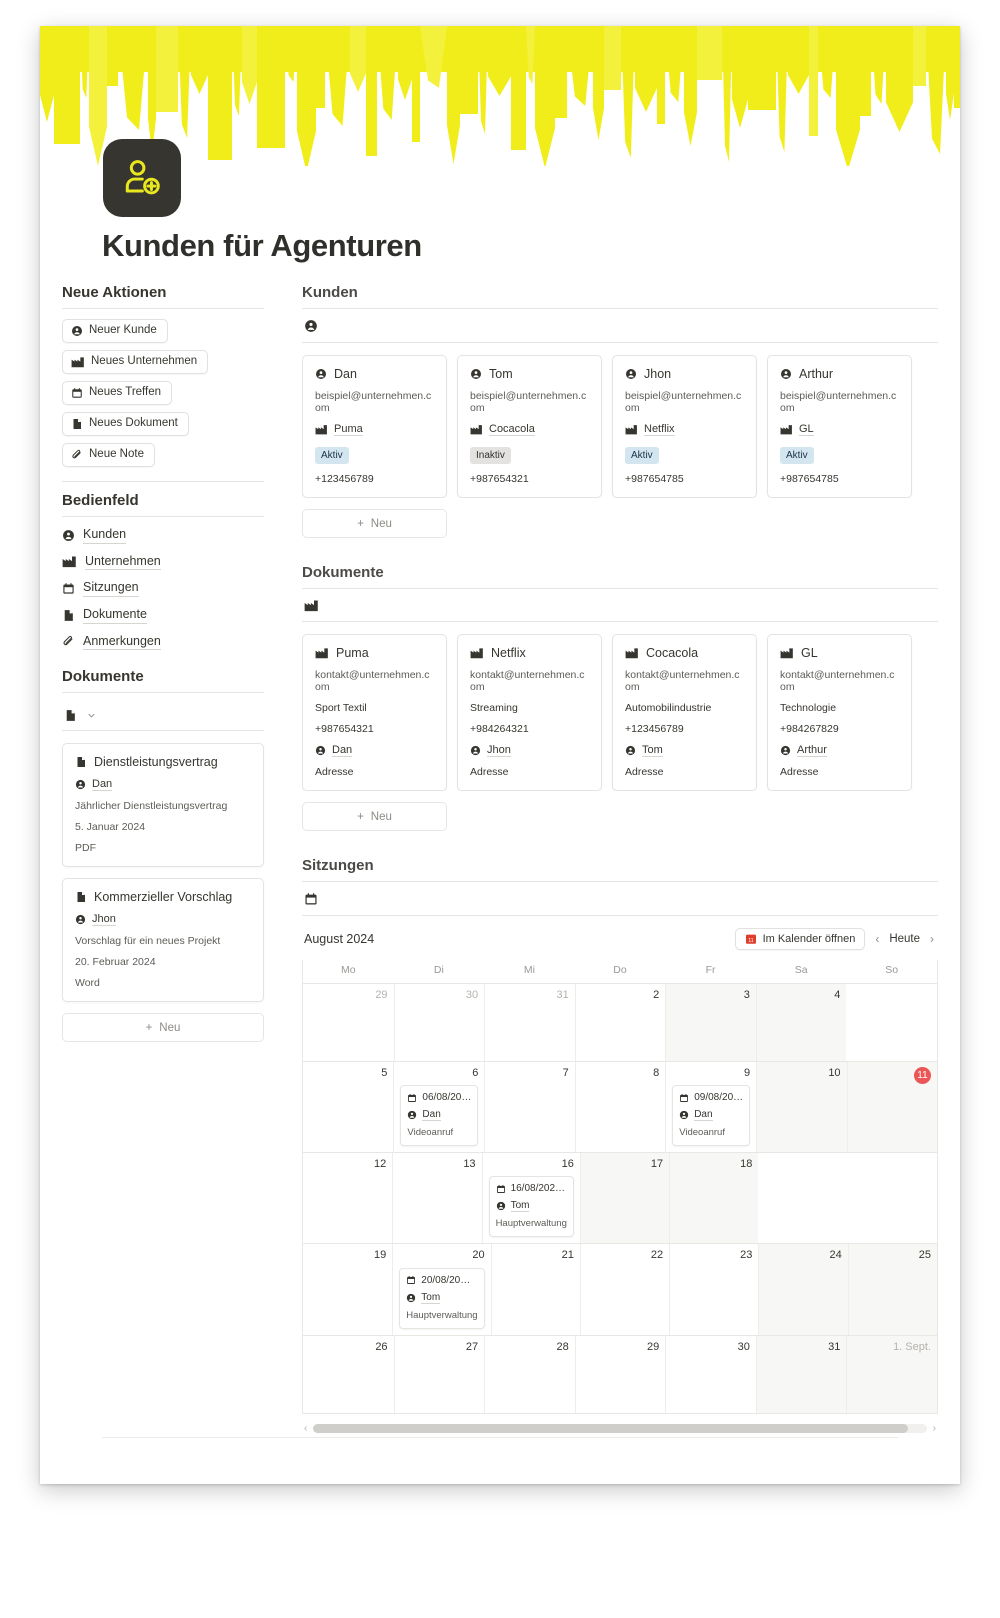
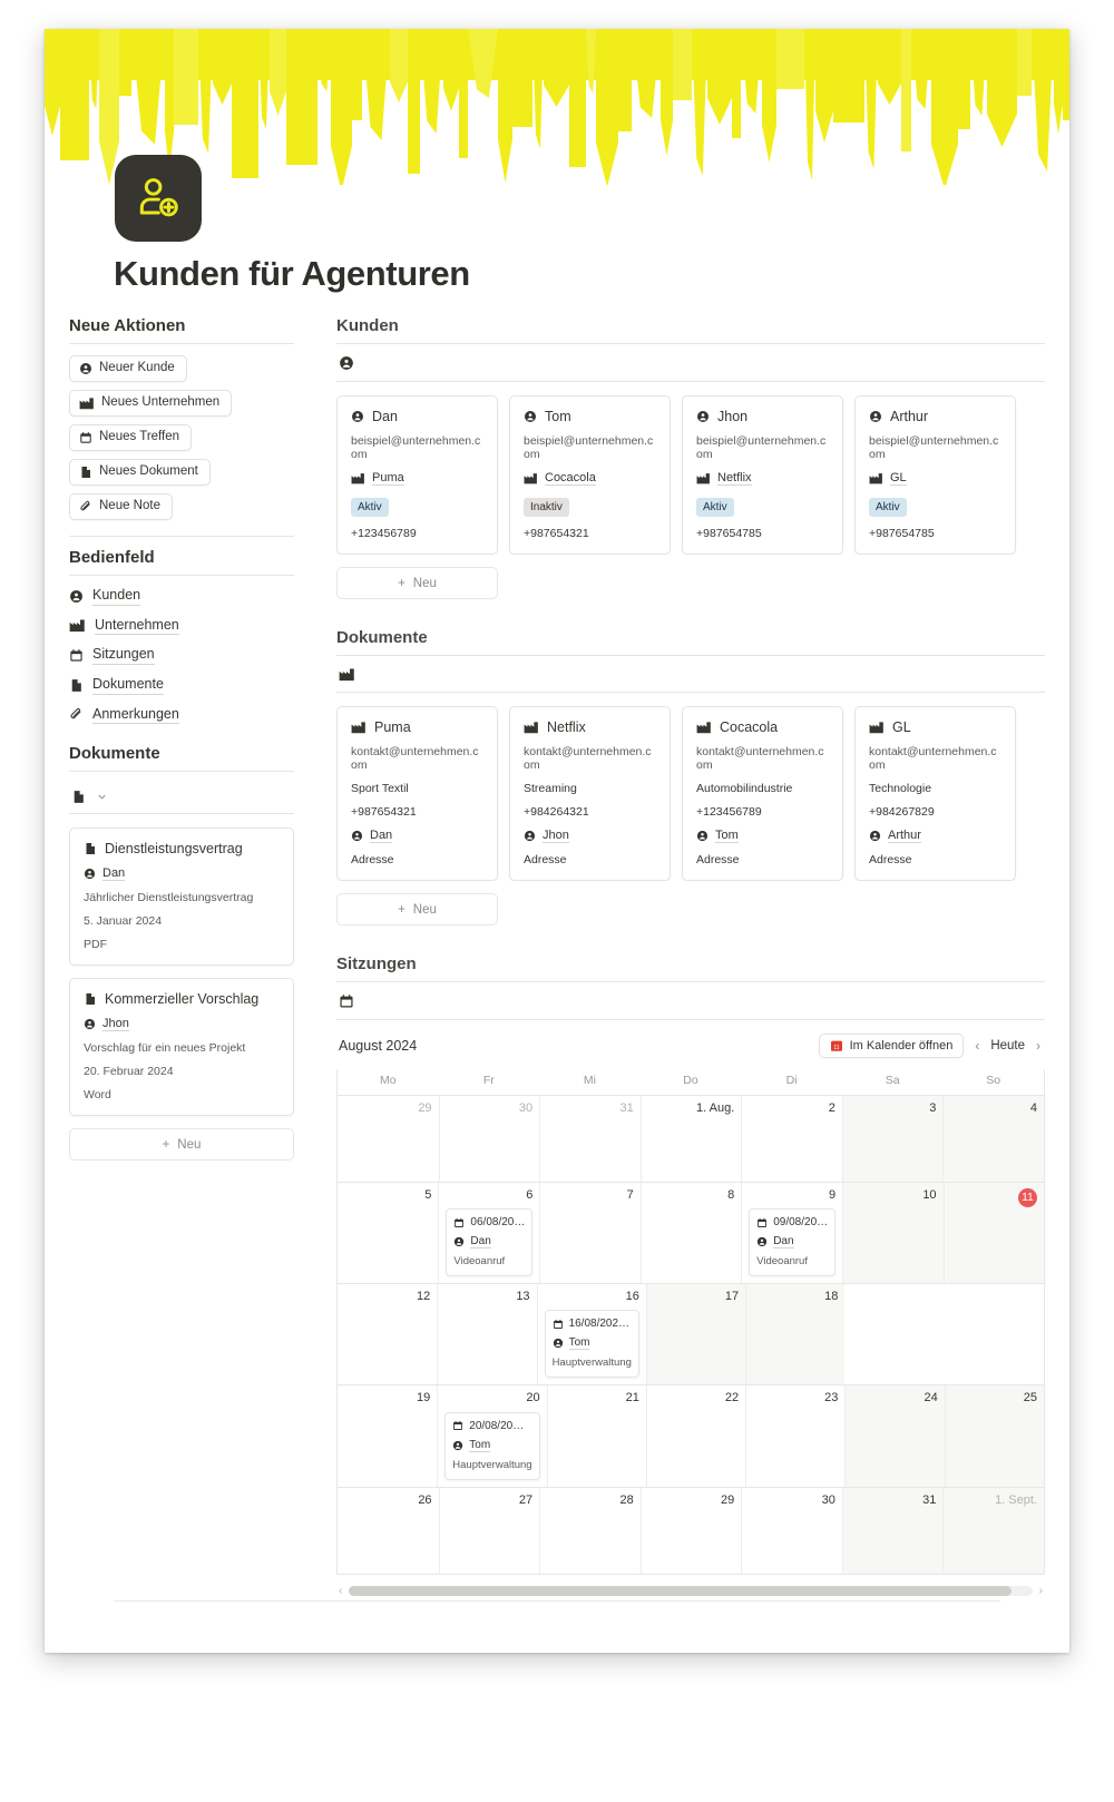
  Kunden für Agenturen
  Neue Aktionen
  Neuer Kunde
  Neues Unternehmen
  Neues Treffen
  Neues Dokument
  Neue Note
  Bedienfeld
  Kunden
  Unternehmen
  Sitzungen
  Dokumente
  Anmerkungen
  Dokumente
  Dienstleistungsvertrag
  Dan
  Jährlicher Dienstleistungsvertrag
  5. Januar 2024
  PDF
  Kommerzieller Vorschlag
  Jhon
  Vorschlag für ein neues Projekt
  20. Februar 2024
  Word
  +
  Neu
  Kunden
  Dan
  beispiel@unternehmen.com
  Puma
  Aktiv
  +123456789
  Tom
  beispiel@unternehmen.com
  Cocacola
  Inaktiv
  +987654321
  Jhon
  beispiel@unternehmen.com
  Netflix
  Aktiv
  +987654785
  Arthur
  beispiel@unternehmen.com
  GL
  Aktiv
  +987654785
  +
  Neu
  Dokumente
  Puma
  kontakt@unternehmen.com
  Sport Textil
  +987654321
  Dan
  Adresse
  Netflix
  kontakt@unternehmen.com
  Streaming
  +984264321
  Jhon
  Adresse
  Cocacola
  kontakt@unternehmen.com
  Automobilindustrie
  +123456789
  Tom
  Adresse
  GL
  kontakt@unternehmen.com
  Technologie
  +984267829
  Arthur
  Adresse
  +
  Neu
  Sitzungen
  August 2024
  Im Kalender öffnen
  ‹
  Heute
  ›
  Mo
- Di
+ Fr
  Mi
  Do
- Fr
+ Di
  Sa
  So
  29
  30
  31
+ 1. Aug.
  2
  3
  4
  5
  6
  06/08/20…
  Dan
  Videoanruf
  7
  8
  9
  09/08/20…
  Dan
  Videoanruf
  10
  11
  12
  13
  16
  16/08/202…
  Tom
  Hauptverwaltung
  17
  18
  19
  20
  20/08/20…
  Tom
  Hauptverwaltung
  21
  22
  23
  24
  25
  26
  27
  28
  29
  30
  31
  1. Sept.
  ‹
  ›
